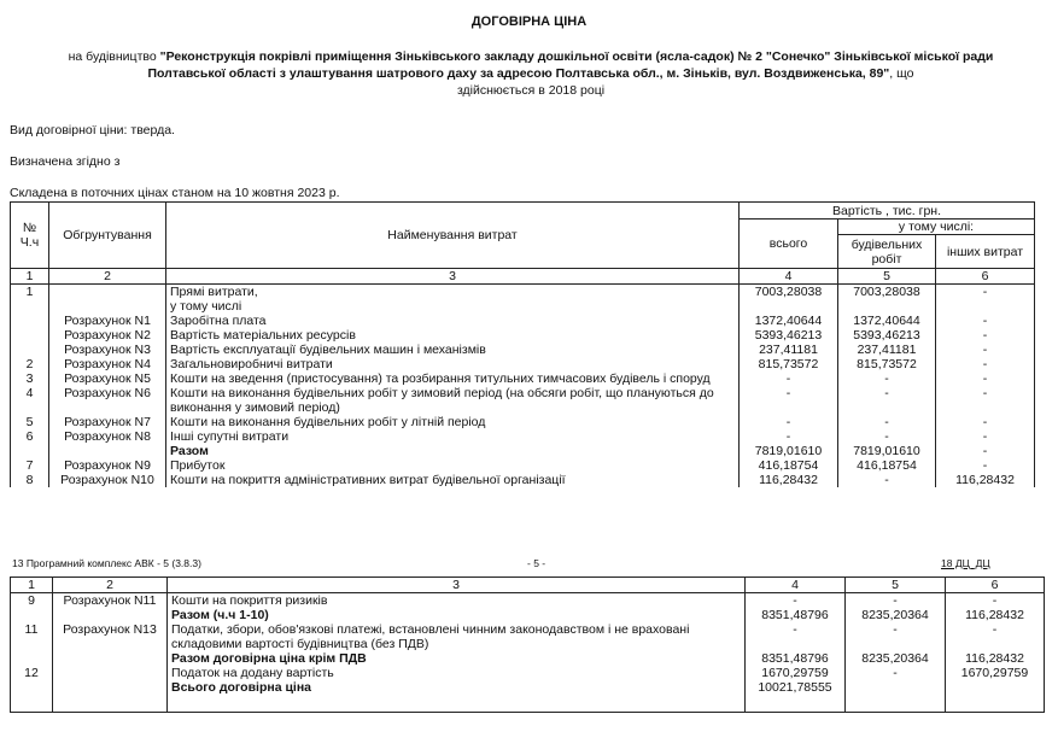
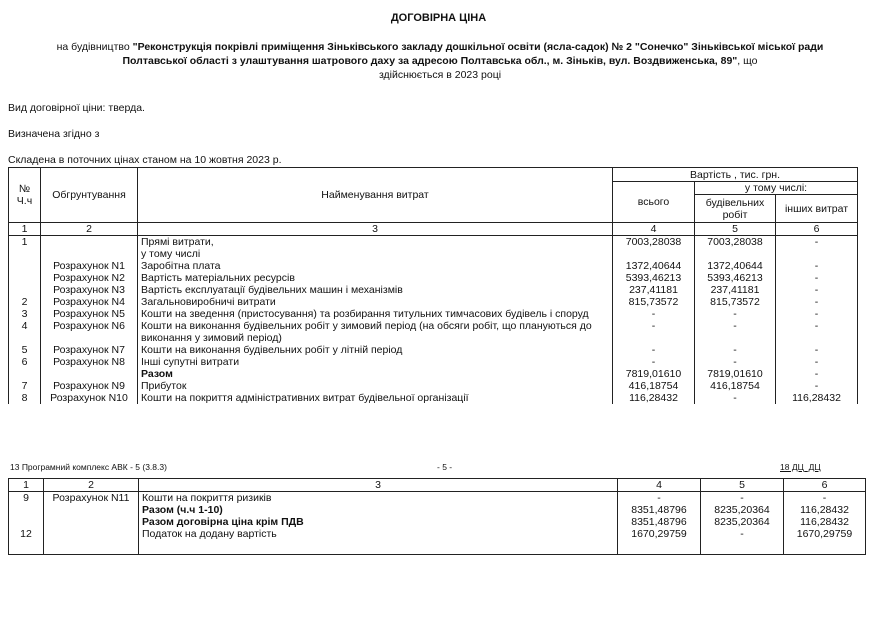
  ДОГОВІРНА ЦІНА
  на будівництво "Реконструкція покрівлі приміщення Зіньківського закладу дошкільної освіти (ясла-садок) № 2 "Сонечко" Зіньківської міської ради Полтавської області з улаштування шатрового даху за адресою Полтавська обл., м. Зіньків, вул. Воздвиженська, 89", що
- здійснюється в 2018 році
+ здійснюється в 2023 році
  Вид договірної ціни: тверда.
  Визначена згідно з
  Складена в поточних цінах станом на 10 жовтня 2023 р.
  № Ч.ч	Обгрунтування	Найменування витрат	Вартість , тис. грн.
  всього	у тому числі:
  будівельних робіт	інших витрат
  1	2	3	4	5	6
  1		Прямі витрати,	7003,28038	7003,28038	-
  		у тому числі
  	Розрахунок N1	Заробітна плата	1372,40644	1372,40644	-
  	Розрахунок N2	Вартість матеріальних ресурсів	5393,46213	5393,46213	-
  	Розрахунок N3	Вартість експлуатації будівельних машин і механізмів	237,41181	237,41181	-
  2	Розрахунок N4	Загальновиробничі витрати	815,73572	815,73572	-
  3	Розрахунок N5	Кошти на зведення (пристосування) та розбирання титульних тимчасових будівель і споруд	-	-	-
  4	Розрахунок N6	Кошти на виконання будівельних робіт у зимовий період (на обсяги робіт, що плануються до виконання у зимовий період)	-	-	-
  5	Розрахунок N7	Кошти на виконання будівельних робіт у літній період	-	-	-
  6	Розрахунок N8	Інші супутні витрати	-	-	-
  		Разом	7819,01610	7819,01610	-
  7	Розрахунок N9	Прибуток	416,18754	416,18754	-
  8	Розрахунок N10	Кошти на покриття адміністративних витрат будівельної організації	116,28432	-	116,28432
  13 Програмний комплекс АВК - 5 (3.8.3)
  - 5 -
  18 ДЦ_ДЦ
  1	2	3	4	5	6
  9	Розрахунок N11	Кошти на покриття ризиків	-	-	-
  		Разом (ч.ч 1-10)	8351,48796	8235,20364	116,28432
- 11	Розрахунок N13	Податки, збори, обов'язкові платежі, встановлені чинним законодавством і не враховані складовими вартості будівництва (без ПДВ)	-	-	-
  		Разом договірна ціна крім ПДВ	8351,48796	8235,20364	116,28432
  12		Податок на додану вартість	1670,29759	-	1670,29759
- 		Всього договірна ціна	10021,78555
